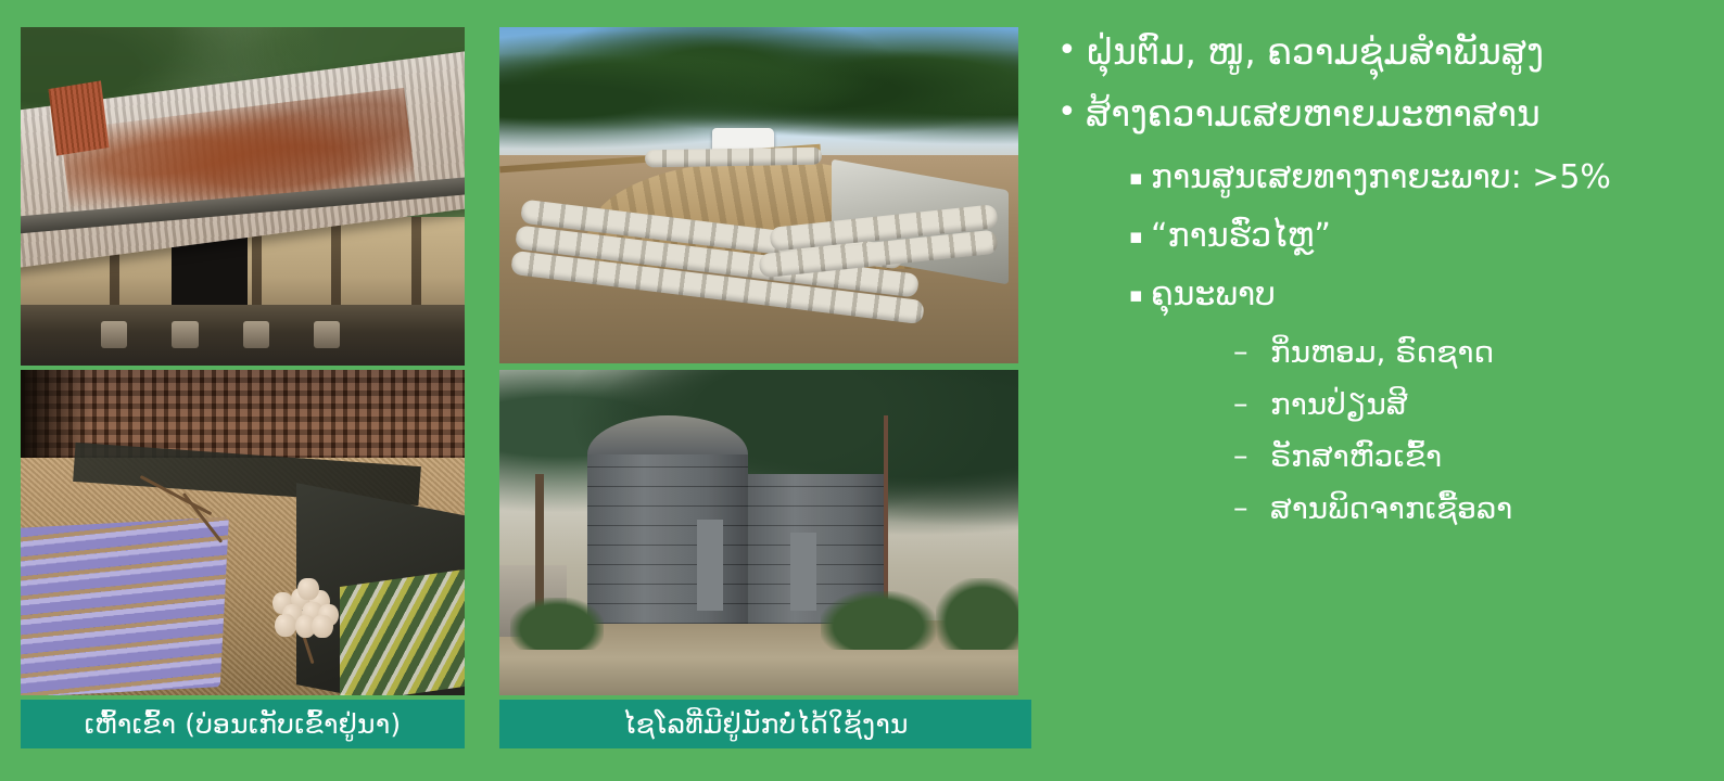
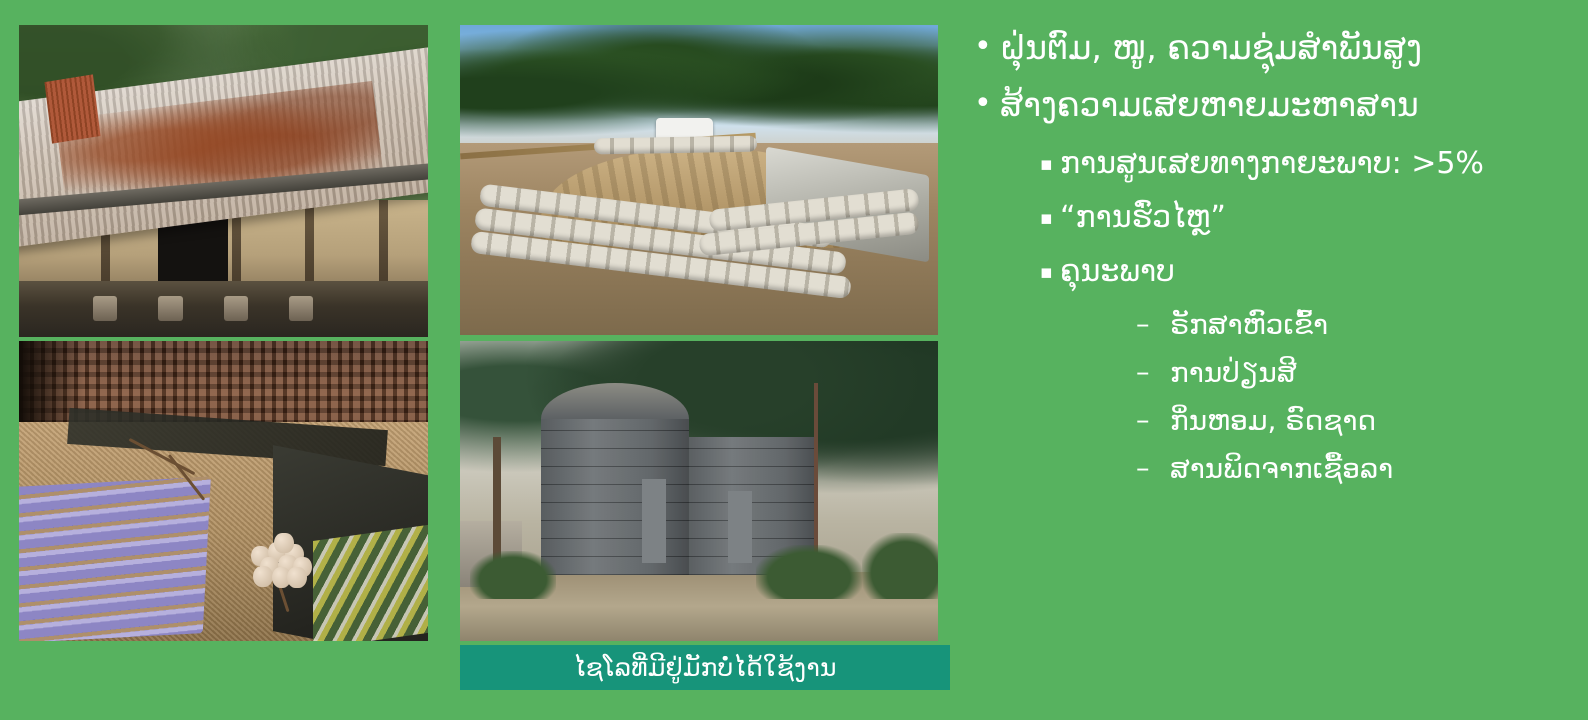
- ເຫົ້າເຂົ້າ (ບ່ອນເກັບເຂົ້າຢູ່ນາ)
  ໄຊໂລທີ່ມີຢູ່ມັກບໍ່ໄດ້ໃຊ້ງານ
  •
  ຝຸ່ນຕົມ, ໜູ, ຄວາມຊຸ່ມສຳພັນສູງ
  •
  ສ້າງຄວາມເສຍຫາຍມະຫາສານ
  ▪
  ການສູນເສຍທາງກາຍະພາບ: >5%
  ▪
  “ການຮົ່ວໄຫຼ”
  ▪
  ຄຸນະພາບ
  –
- ກິ່ນຫອມ, ຣົດຊາດ
+ ຣັກສາຫົວເຂົ້າ
  –
  ການປ່ຽນສີ
  –
- ຣັກສາຫົວເຂົ້າ
+ ກິ່ນຫອມ, ຣົດຊາດ
  –
  ສານພິດຈາກເຊື້ອລາ
